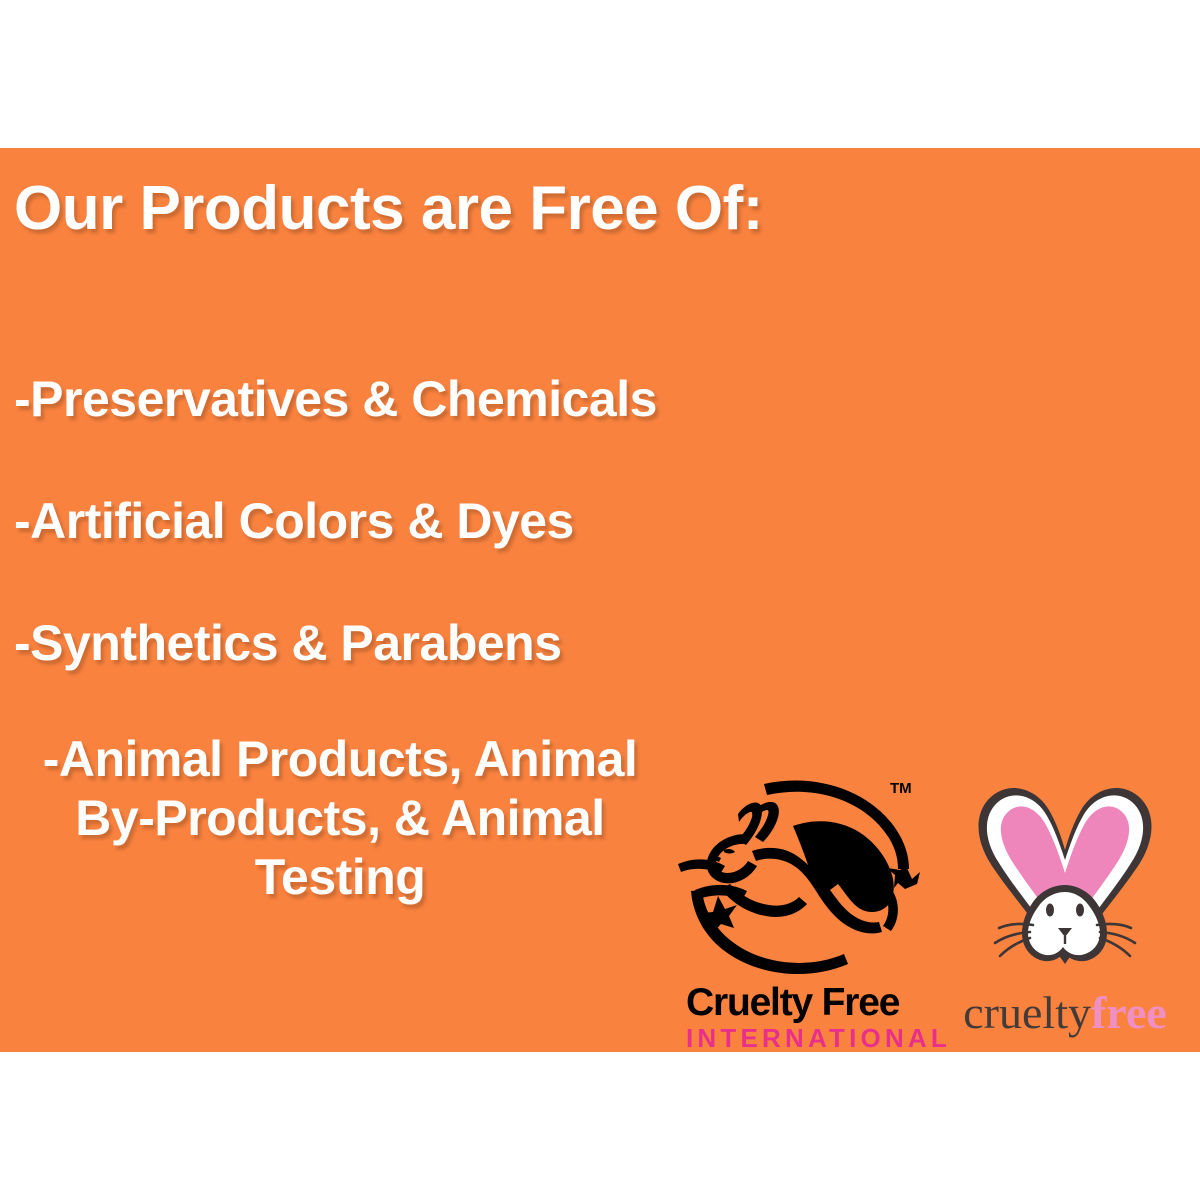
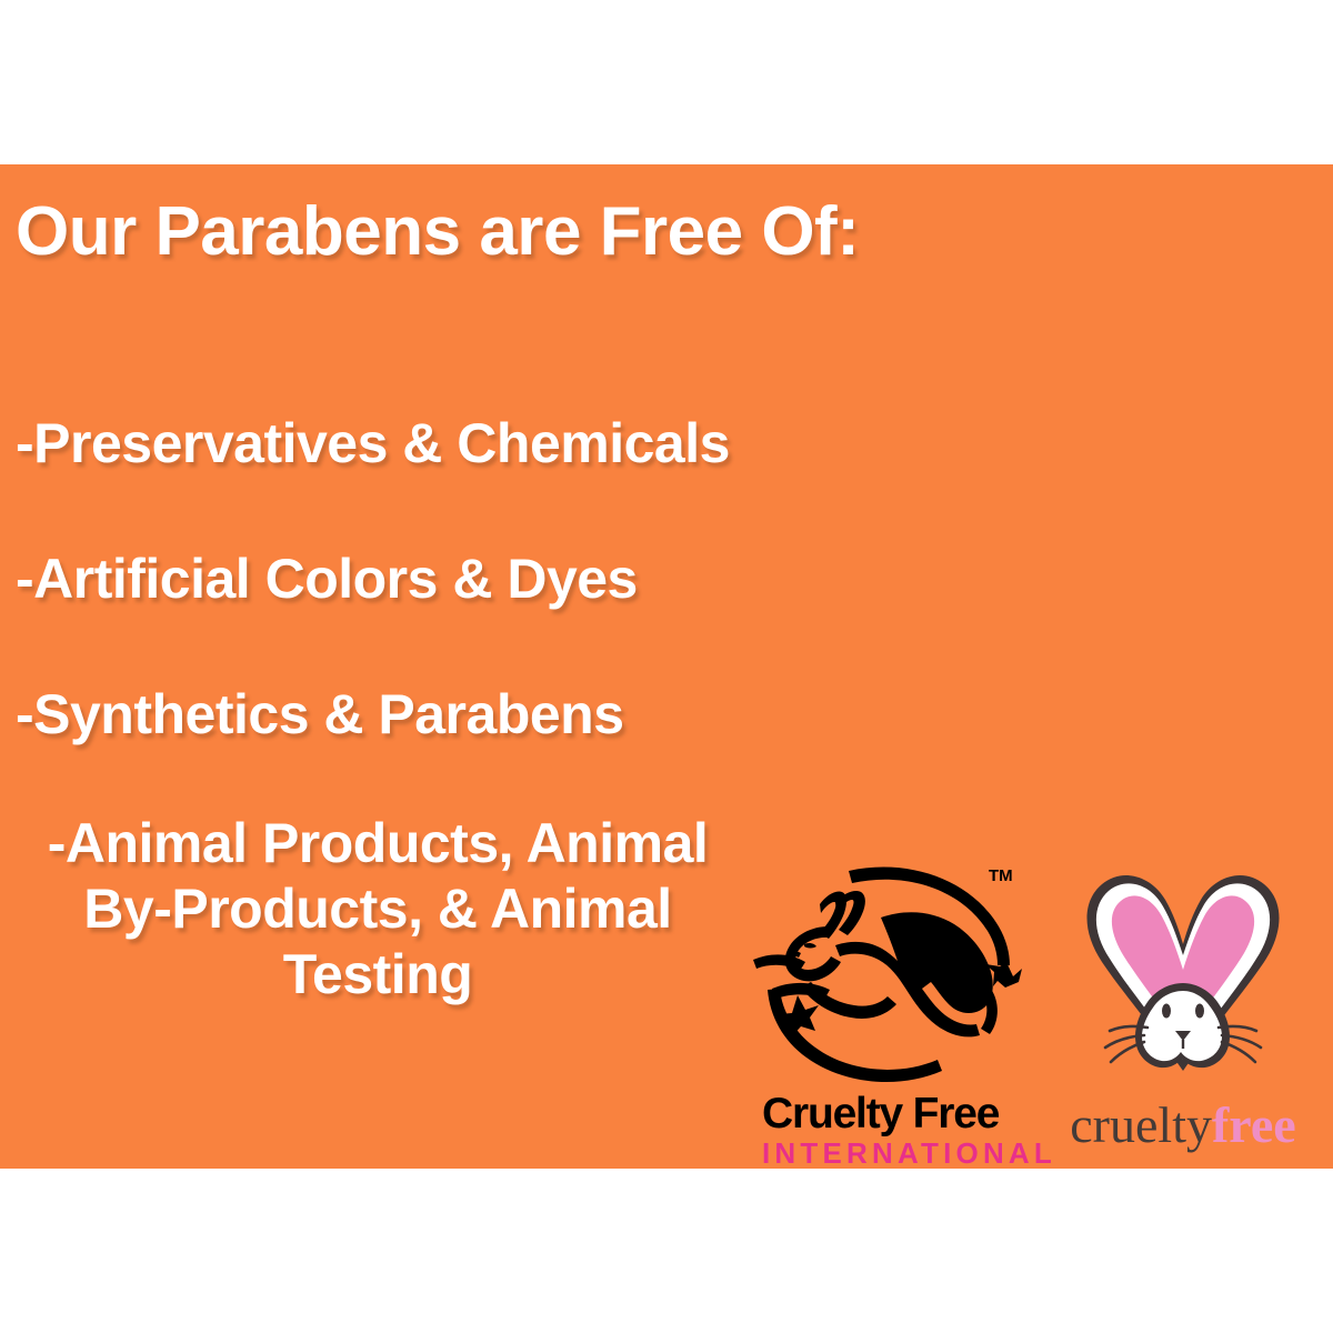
- Our Products are Free Of:
+ Our Parabens are Free Of:
  -Preservatives & Chemicals
  -Artificial Colors & Dyes
  -Synthetics & Parabens
  -Animal Products, Animal
  By-Products, & Animal
  Testing
  TM
  Cruelty Free
  INTERNATIONAL
  crueltyfree
